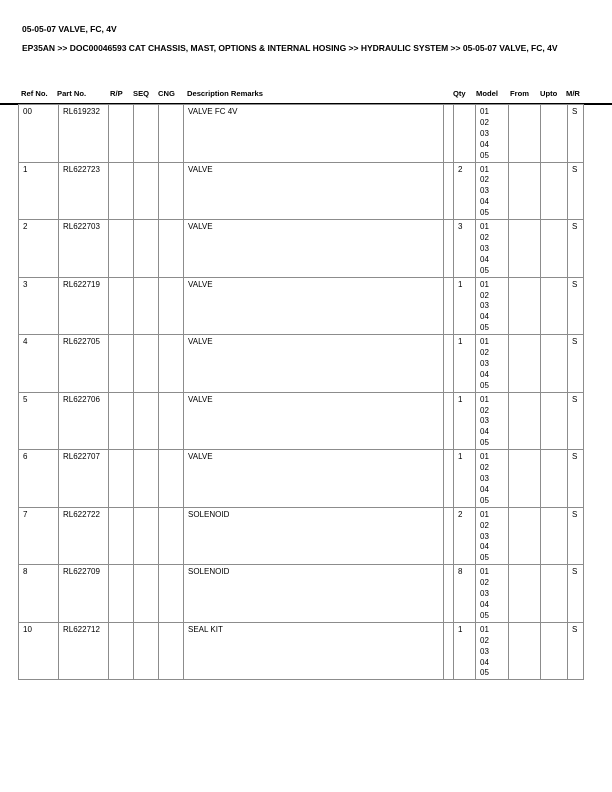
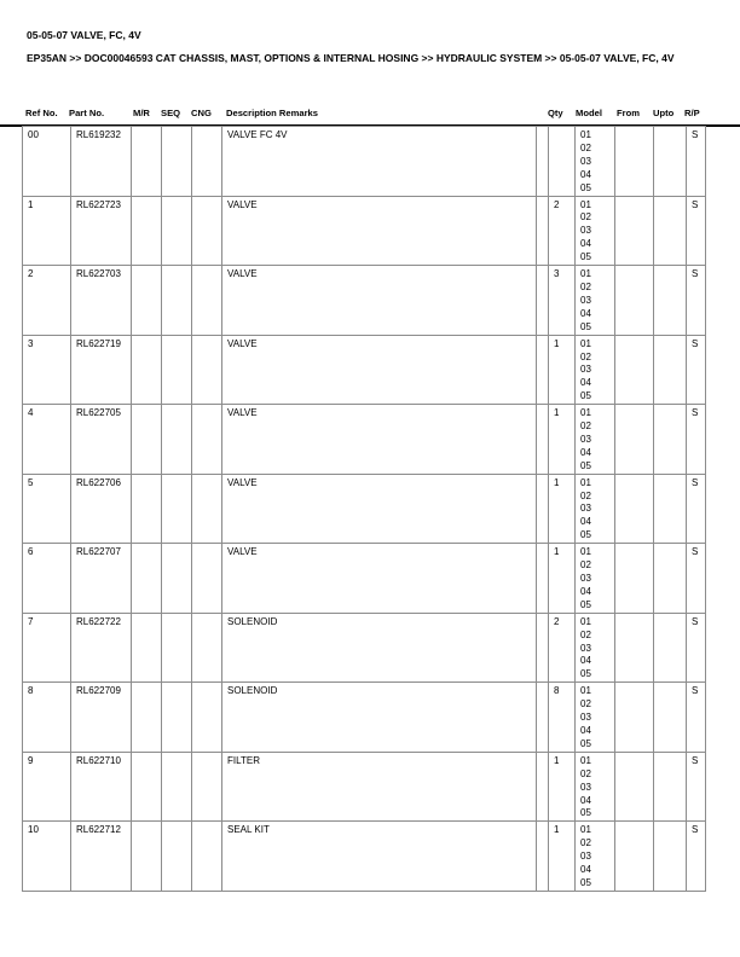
  05-05-07 VALVE, FC, 4V
  EP35AN >> DOC00046593 CAT CHASSIS, MAST, OPTIONS & INTERNAL HOSING >> HYDRAULIC SYSTEM >> 05-05-07 VALVE, FC, 4V
  Ref No.
  Part No.
- R/P
+ M/R
  SEQ
  CNG
  Description Remarks
  Qty
  Model
  From
  Upto
- M/R
+ R/P
  00	RL619232				VALVE FC 4V			0102030405			S
  1	RL622723				VALVE		2	0102030405			S
  2	RL622703				VALVE		3	0102030405			S
  3	RL622719				VALVE		1	0102030405			S
  4	RL622705				VALVE		1	0102030405			S
  5	RL622706				VALVE		1	0102030405			S
  6	RL622707				VALVE		1	0102030405			S
  7	RL622722				SOLENOID		2	0102030405			S
  8	RL622709				SOLENOID		8	0102030405			S
+ 9	RL622710				FILTER		1	0102030405			S
  10	RL622712				SEAL KIT		1	0102030405			S
